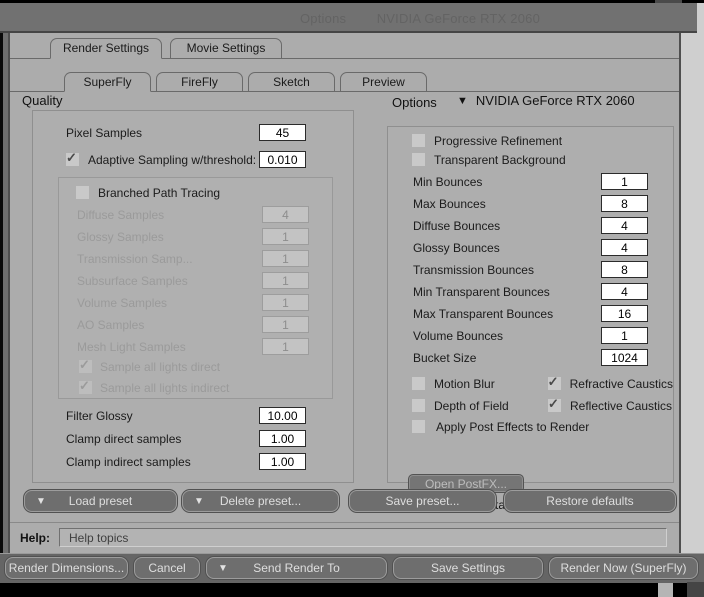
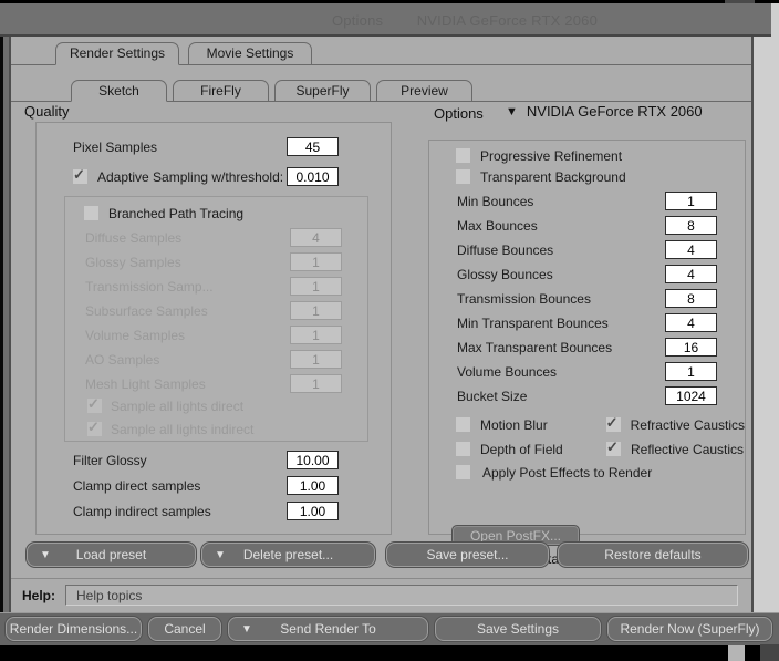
  Render Settings
  Movie Settings
- SuperFly
+ Sketch
  FireFly
- Sketch
+ SuperFly
  Preview
  Quality
  Options
  ▼
  NVIDIA GeForce RTX 2060
  Pixel Samples
  45
  ✓
  Adaptive Sampling w/threshold:
  0.010
  Branched Path Tracing
  4
  1
  1
  1
  1
  1
  1
  ✓
  ✓
  Filter Glossy
  10.00
  Clamp direct samples
  1.00
  Clamp indirect samples
  1.00
  Progressive Refinement
  Transparent Background
  Min Bounces
  1
  Max Bounces
  8
  Diffuse Bounces
  4
  Glossy Bounces
  4
  Transmission Bounces
  8
  Min Transparent Bounces
  4
  Max Transparent Bounces
  16
  Volume Bounces
  1
  Bucket Size
  1024
  Motion Blur
  ✓
  Refractive Caustics
  Depth of Field
  ✓
  Reflective Caustics
  Apply Post Effects to Render
  Open PostFX...
  ▼
  Load preset
  ▼
  Delete preset...
  Save preset...
  Restore defaults
  Help:
  Help topics
  Render Dimensions...
  Cancel
  ▼
  Send Render To
  Save Settings
  Render Now (SuperFly)
